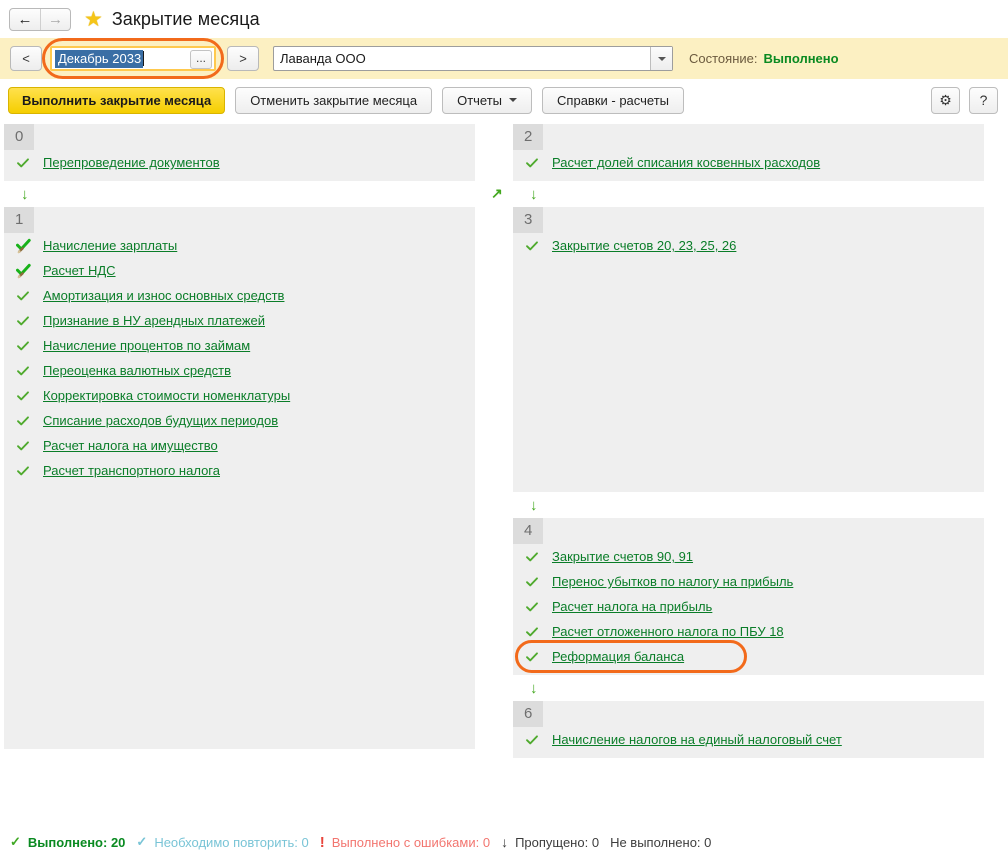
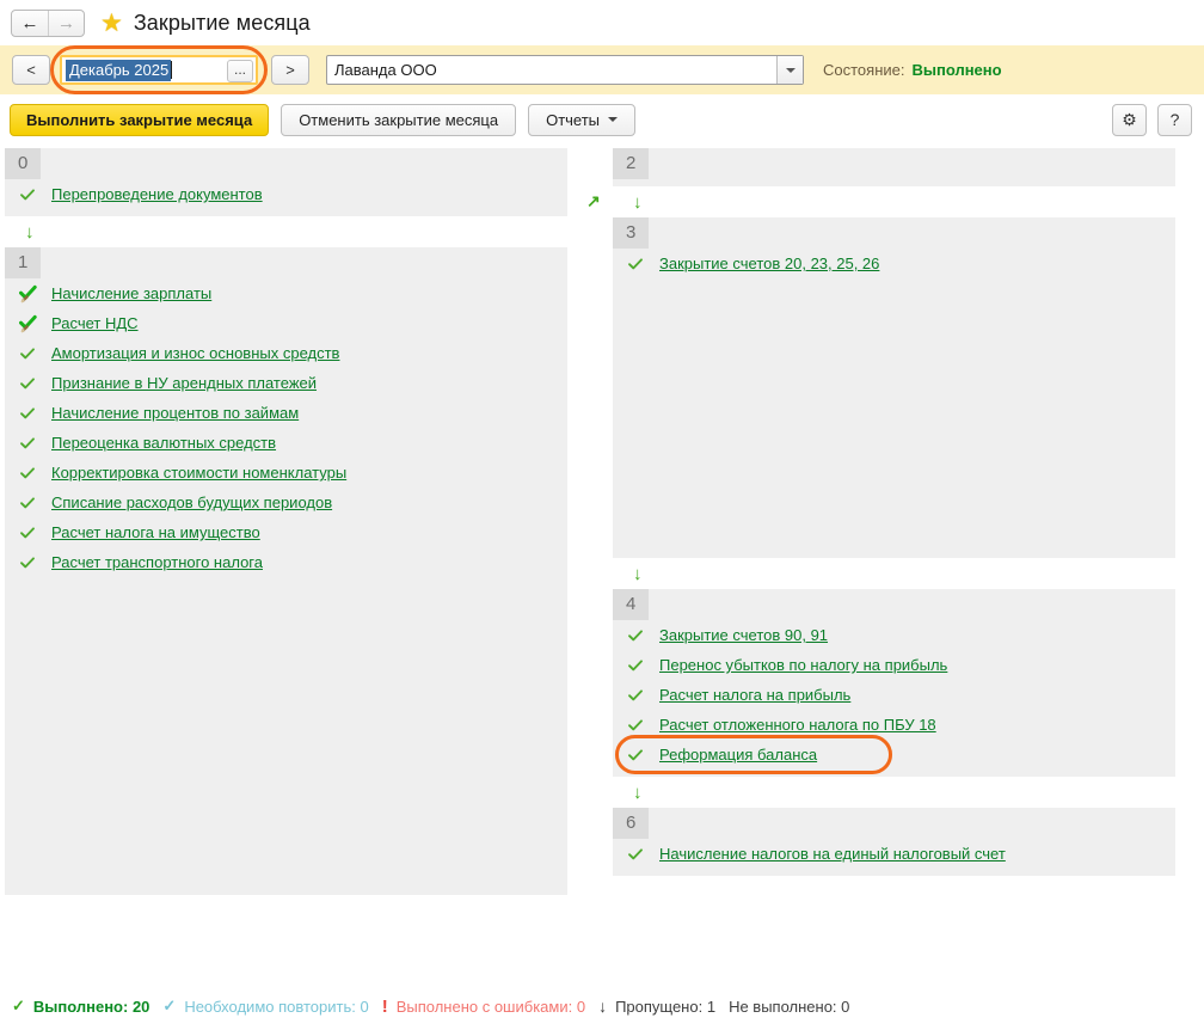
  ←
  →
  ★
  Закрытие месяца
  <
- Декабрь 2033
+ Декабрь 2025
  ...
  >
  Лаванда ООО
  Состояние:
  Выполнено
  Выполнить закрытие месяца
  Отменить закрытие месяца
  Отчеты
- Справки - расчеты
  ⚙
  ?
  0
  Перепроведение документов
  ↓
  1
  Начисление зарплаты
  Расчет НДС
  Амортизация и износ основных средств
  Признание в НУ арендных платежей
  Начисление процентов по займам
  Переоценка валютных средств
  Корректировка стоимости номенклатуры
  Списание расходов будущих периодов
  Расчет налога на имущество
  Расчет транспортного налога
  2
- Расчет долей списания косвенных расходов
  ↗
  ↓
  3
  Закрытие счетов 20, 23, 25, 26
  ↓
  4
  Закрытие счетов 90, 91
  Перенос убытков по налогу на прибыль
  Расчет налога на прибыль
  Расчет отложенного налога по ПБУ 18
  Реформация баланса
  ↓
  6
  Начисление налогов на единый налоговый счет
  ✓
  Выполнено: 20
  ✓
  Необходимо повторить: 0
  !
  Выполнено с ошибками: 0
  ↓
- Пропущено: 0
+ Пропущено: 1
  Не выполнено: 0
